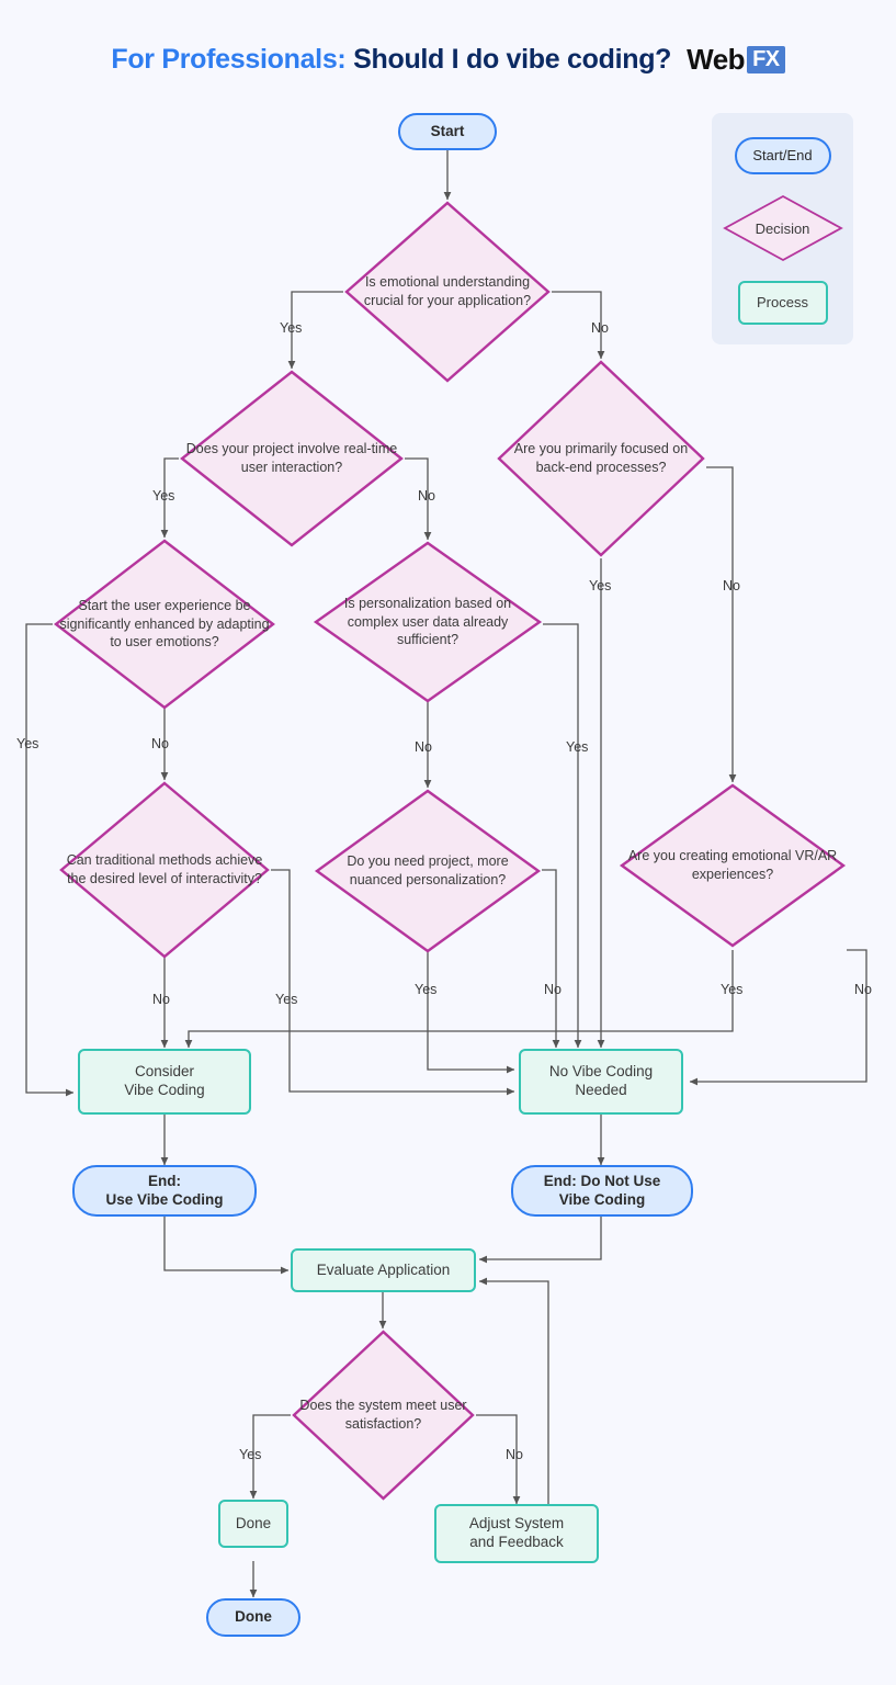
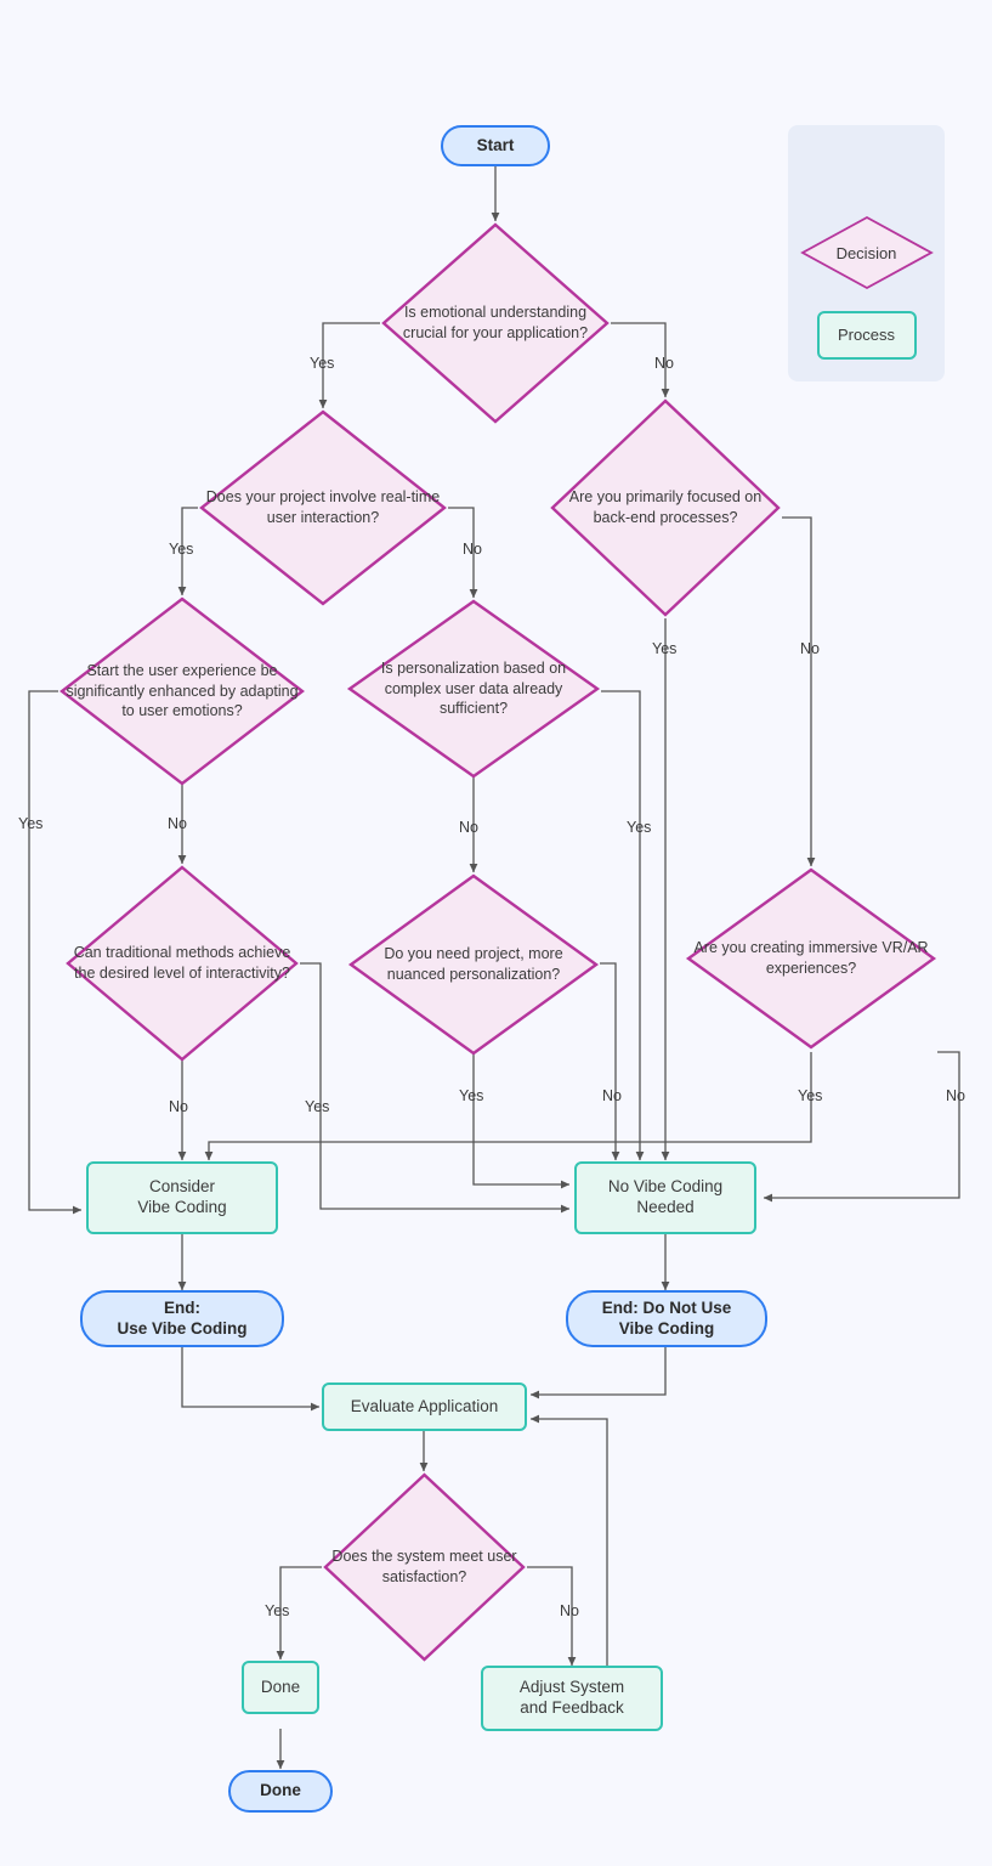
- For Professionals: Should I do vibe coding?
- Web
- FX
- Start/End
  Decision
  Process
  Start
  Is emotional understanding crucial for your application?
  Does your project involve real-time user interaction?
  Are you primarily focused on back-end processes?
  Start the user experience be significantly enhanced by adapting to user emotions?
  Is personalization based on complex user data already sufficient?
  Can traditional methods achieve the desired level of interactivity?
  Do you need project, more nuanced personalization?
- Are you creating emotional VR/AR experiences?
+ Are you creating immersive VR/AR experiences?
  Consider
  Vibe Coding
  No Vibe Coding
  Needed
  End:
  Use Vibe Coding
  End: Do Not Use
  Vibe Coding
  Evaluate Application
  Does the system meet user satisfaction?
  Done
  Adjust System
  and Feedback
  Done
  Yes
  No
  Yes
  No
  Yes
  No
  Yes
  No
  No
  Yes
  No
  Yes
  Yes
  No
  Yes
  No
  Yes
  No
